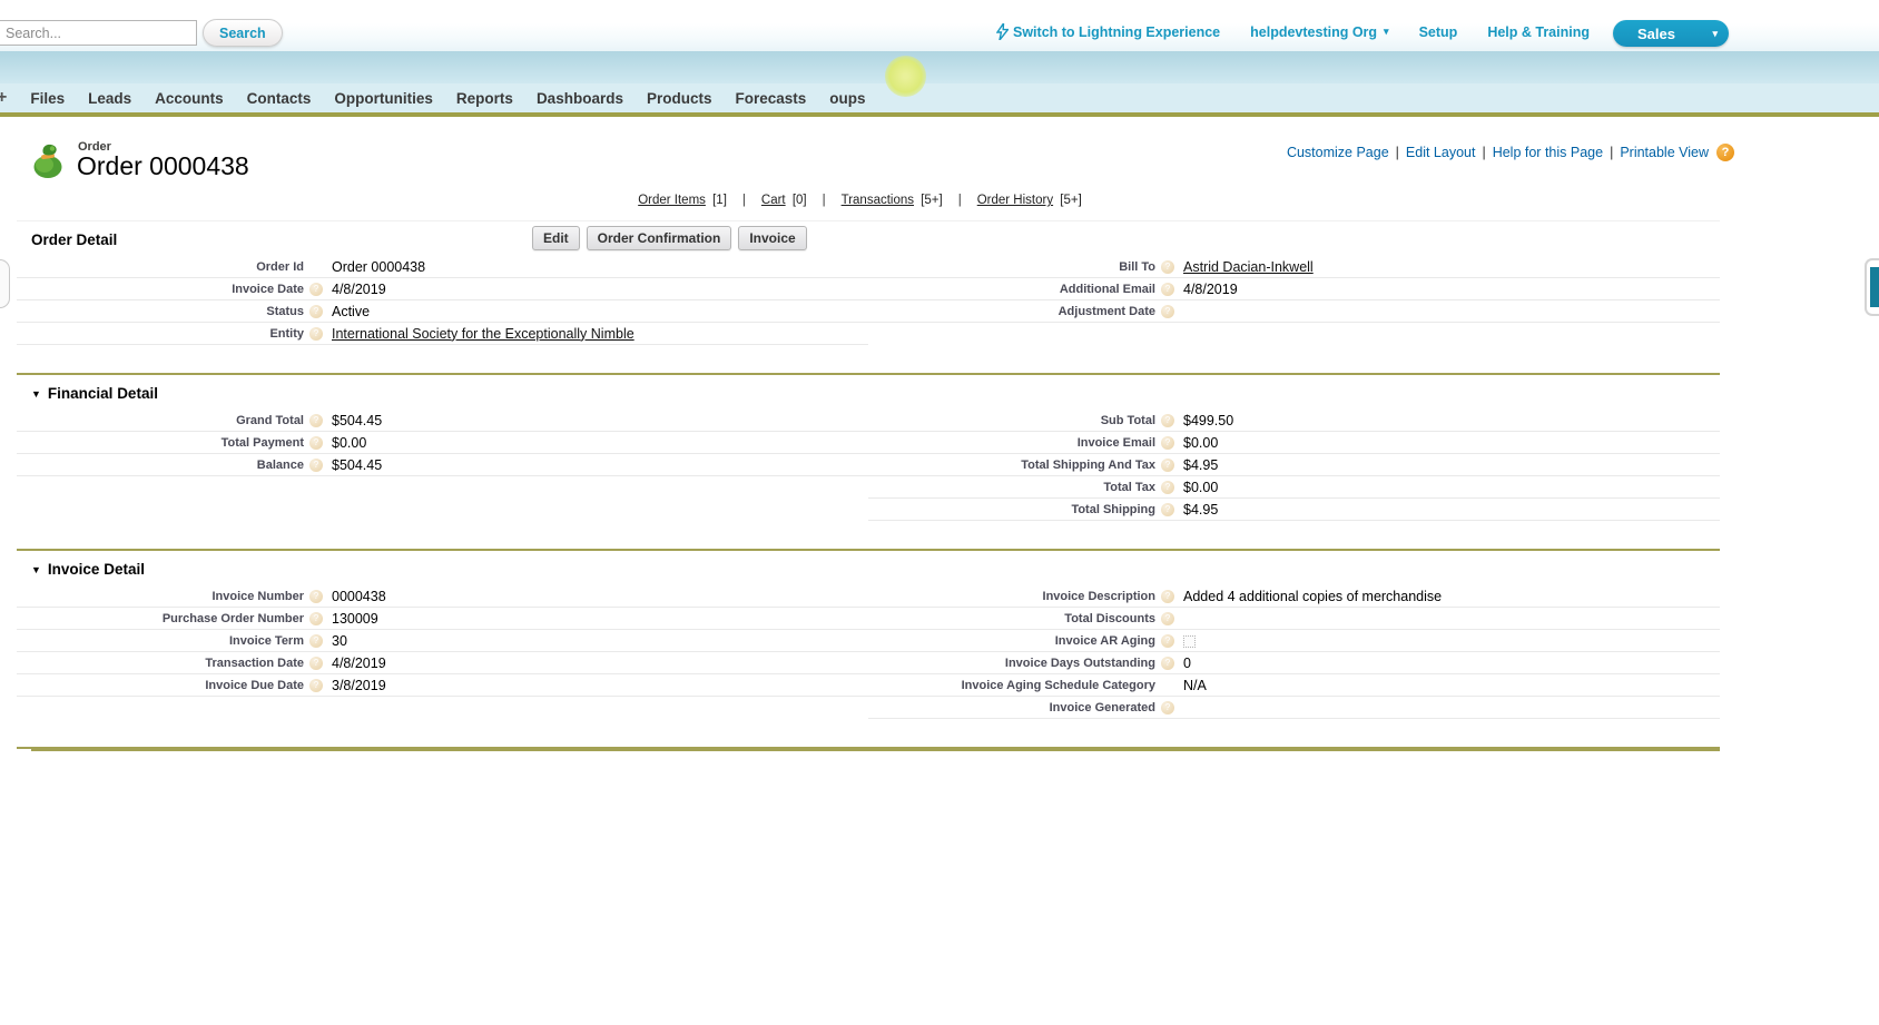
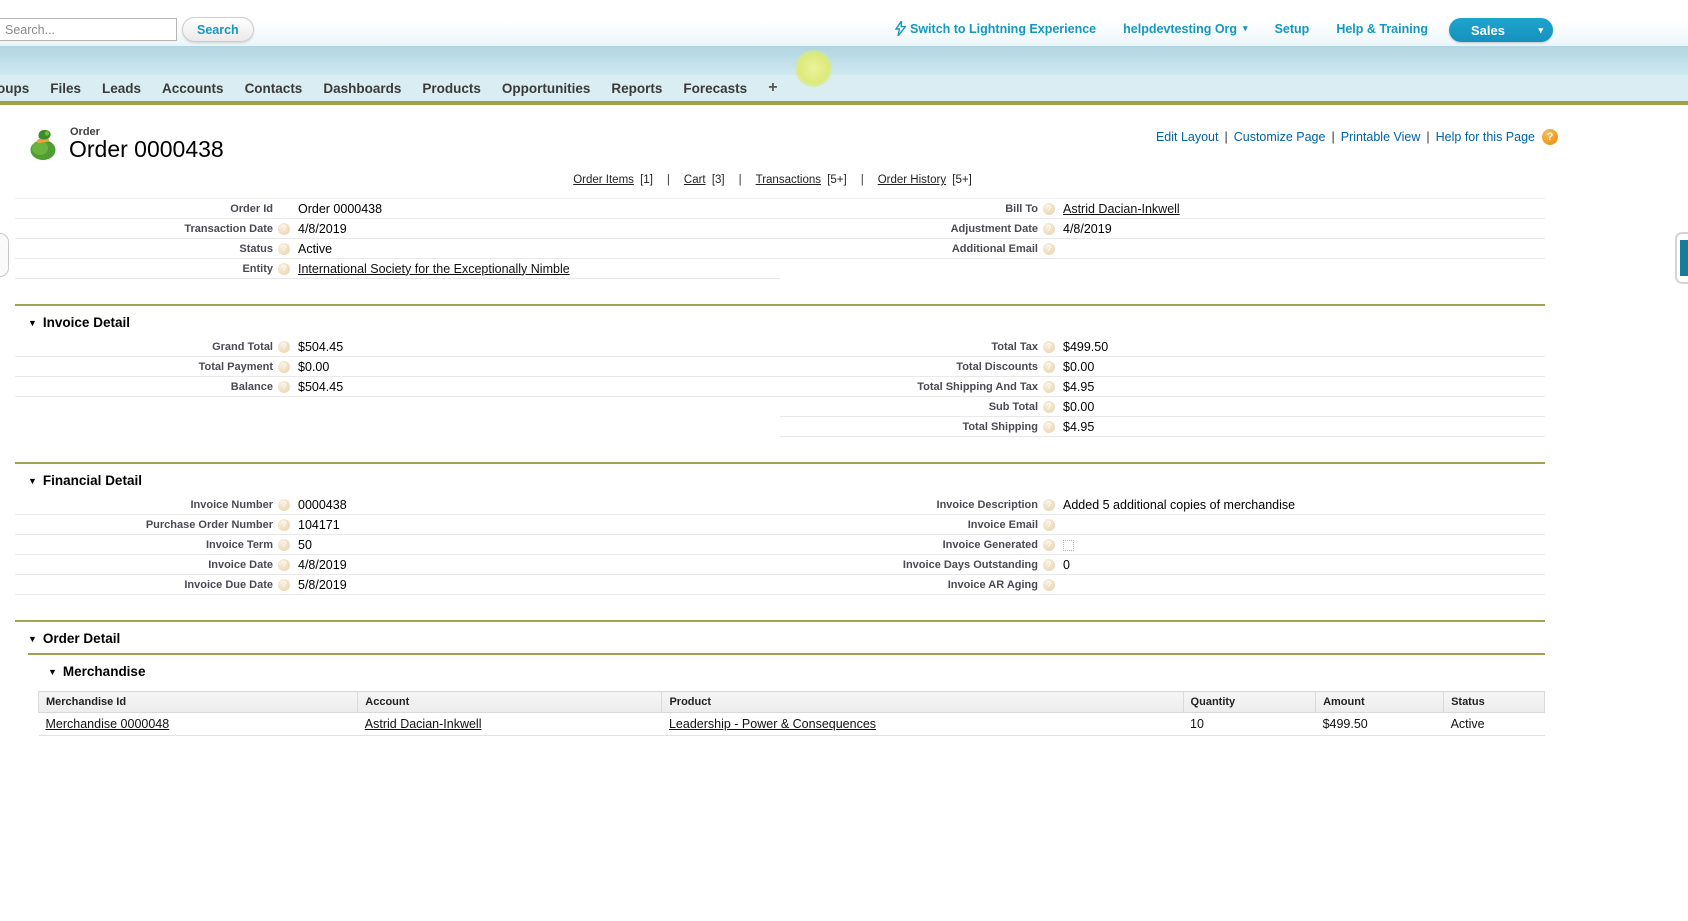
  Search...
  Search
  Switch to Lightning Experience
  helpdevtesting Org
  ▾
  Setup
  Help & Training
  Sales
  ▾
- +
+ oups
  Files
  Leads
  Accounts
  Contacts
- Opportunities
+ Dashboards
- Reports
+ Products
- Dashboards
+ Opportunities
- Products
+ Reports
  Forecasts
- oups
+ +
  Order
  Order 0000438
- Customize Page
+ Edit Layout
  |
- Edit Layout
+ Customize Page
  |
- Help for this Page
+ Printable View
  |
- Printable View
+ Help for this Page
  ?
- Order Items [1] | Cart [0] | Transactions [5+] | Order History [5+]
+ Order Items [1] | Cart [3] | Transactions [5+] | Order History [5+]
- Order Detail
- Edit
- Order Confirmation
- Invoice
  Order Id
  Order 0000438
- Invoice Date
+ Transaction Date
  ?
  4/8/2019
  Status
  ?
  Active
  Entity
  ?
  International Society for the Exceptionally Nimble
  Bill To
  ?
  Astrid Dacian-Inkwell
- Additional Email
+ Adjustment Date
  ?
  4/8/2019
- Adjustment Date
+ Additional Email
  ?
- ▼ Financial Detail
+ ▼ Invoice Detail
  Grand Total
  ?
  $504.45
  Total Payment
  ?
  $0.00
  Balance
  ?
  $504.45
- Sub Total
+ Total Tax
  ?
  $499.50
- Invoice Email
+ Total Discounts
  ?
  $0.00
  Total Shipping And Tax
  ?
  $4.95
- Total Tax
+ Sub Total
  ?
  $0.00
  Total Shipping
  ?
  $4.95
- ▼ Invoice Detail
+ ▼ Financial Detail
  Invoice Number
  ?
  0000438
  Purchase Order Number
  ?
- 130009
+ 104171
  Invoice Term
  ?
- 30
+ 50
- Transaction Date
+ Invoice Date
  ?
  4/8/2019
  Invoice Due Date
  ?
- 3/8/2019
+ 5/8/2019
  Invoice Description
  ?
- Added 4 additional copies of merchandise
+ Added 5 additional copies of merchandise
- Total Discounts
+ Invoice Email
  ?
- Invoice AR Aging
+ Invoice Generated
  ?
  Invoice Days Outstanding
  ?
  0
- Invoice Aging Schedule Category
- N/A
- Invoice Generated
+ Invoice AR Aging
  ?
+ ▼ Order Detail
+ ▼ Merchandise
+ Merchandise Id	Account	Product	Quantity	Amount	Status
+ Merchandise 0000048	Astrid Dacian-Inkwell	Leadership - Power & Consequences	10	$499.50	Active
